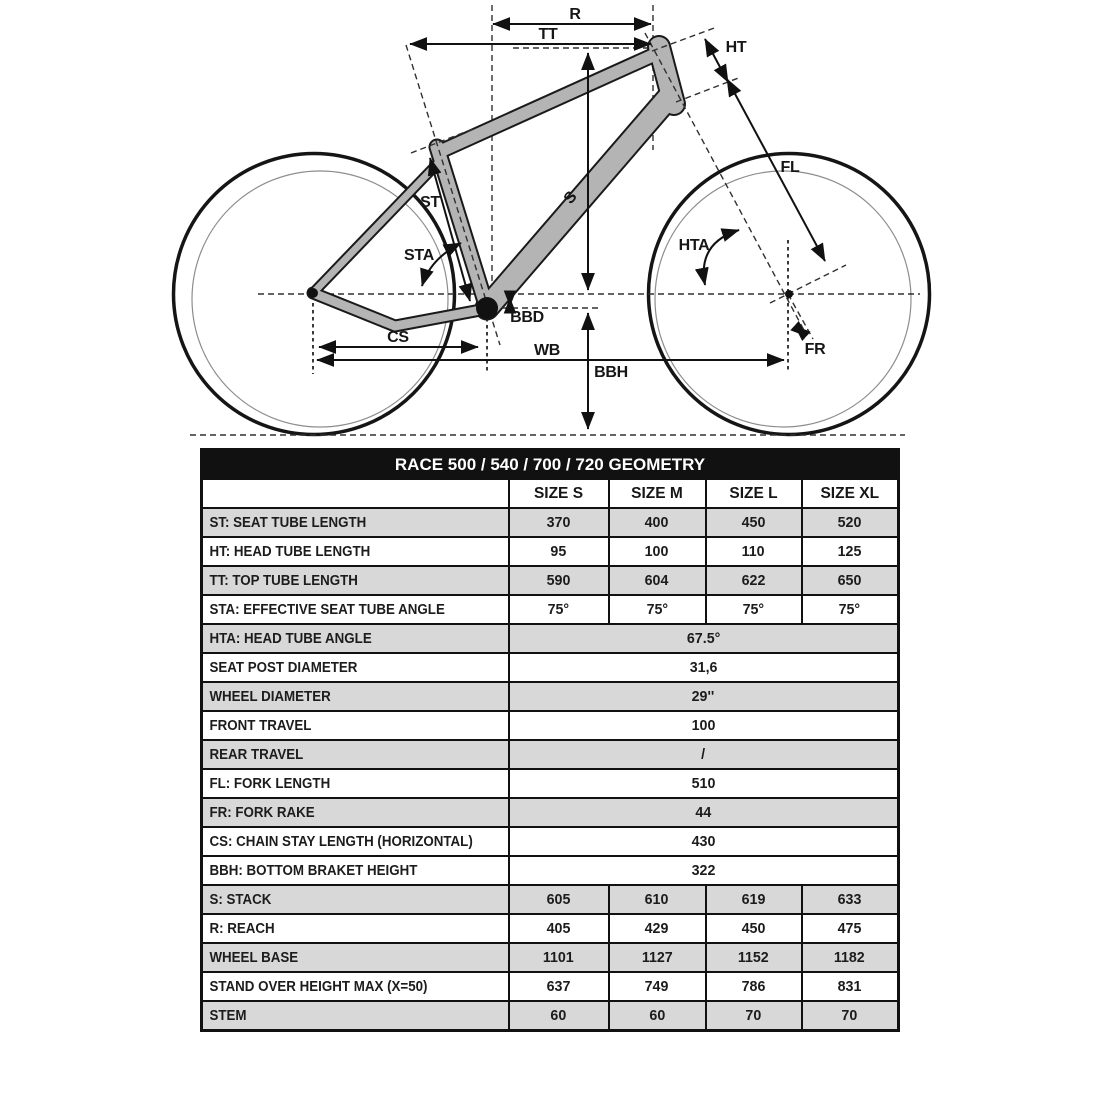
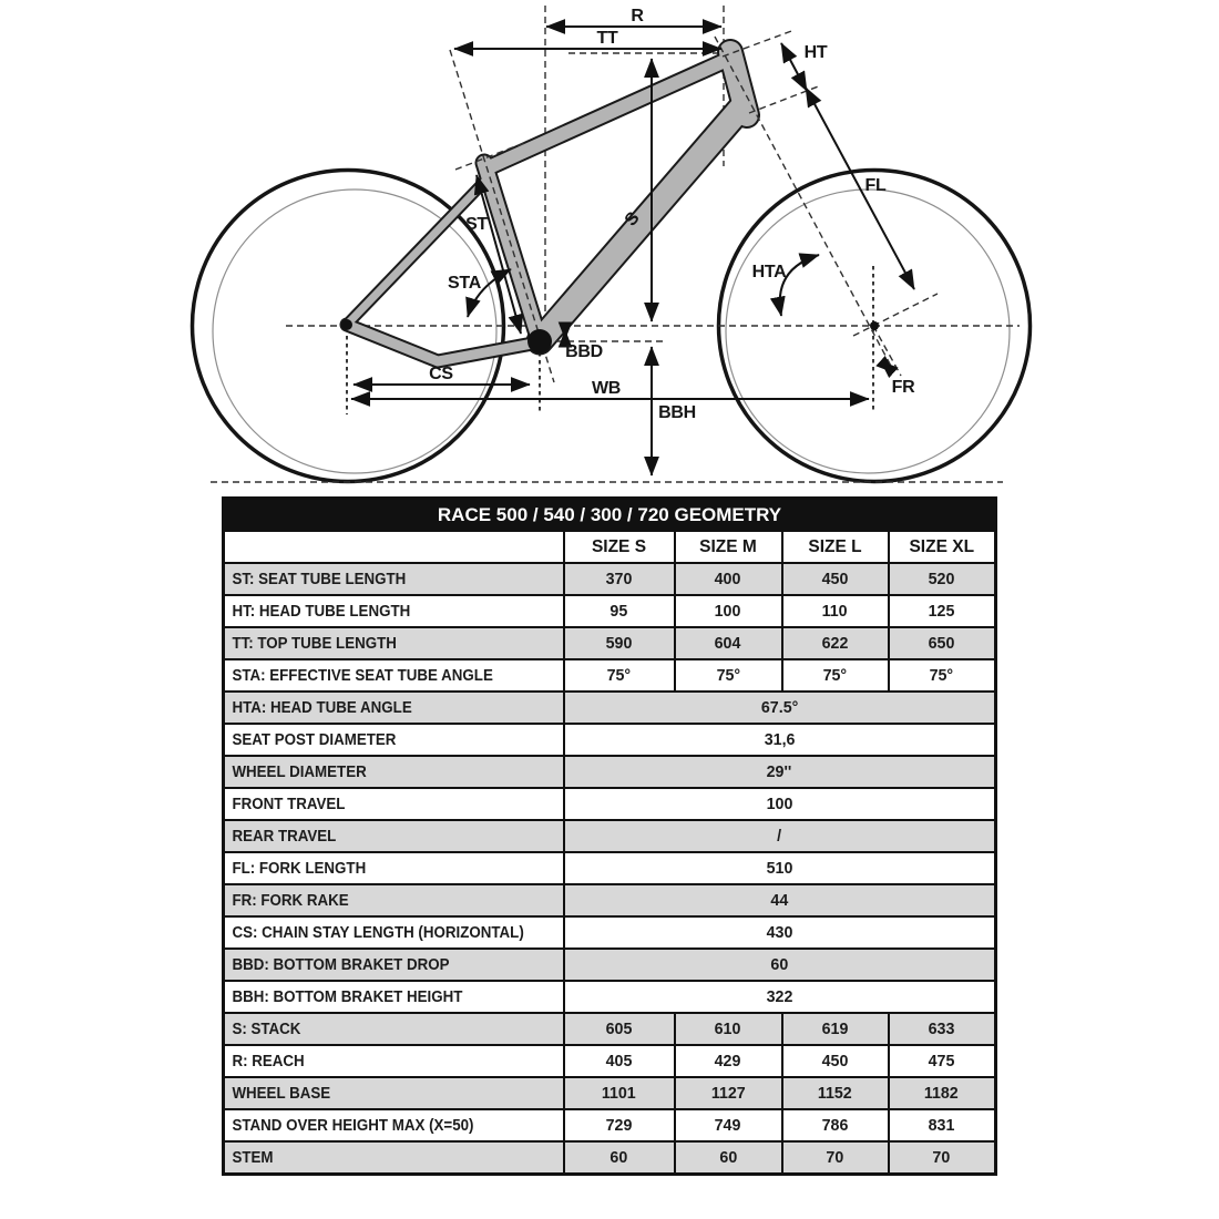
  R
  TT
  HT
  ST
  STA
  FL
  HTA
  BBD
  CS
  WB
  BBH
  FR
- RACE 500 / 540 / 700 / 720 GEOMETRY
+ RACE 500 / 540 / 300 / 720 GEOMETRY
  	SIZE S	SIZE M	SIZE L	SIZE XL
  ST: SEAT TUBE LENGTH	370	400	450	520
  HT: HEAD TUBE LENGTH	95	100	110	125
  TT: TOP TUBE LENGTH	590	604	622	650
  STA: EFFECTIVE SEAT TUBE ANGLE	75°	75°	75°	75°
  HTA: HEAD TUBE ANGLE	67.5°
  SEAT POST DIAMETER	31,6
  WHEEL DIAMETER	29''
  FRONT TRAVEL	100
  REAR TRAVEL	/
  FL: FORK LENGTH	510
  FR: FORK RAKE	44
  CS: CHAIN STAY LENGTH (HORIZONTAL)	430
+ BBD: BOTTOM BRAKET DROP	60
  BBH: BOTTOM BRAKET HEIGHT	322
  S: STACK	605	610	619	633
  R: REACH	405	429	450	475
  WHEEL BASE	1101	1127	1152	1182
- STAND OVER HEIGHT MAX (X=50)	637	749	786	831
+ STAND OVER HEIGHT MAX (X=50)	729	749	786	831
  STEM	60	60	70	70
